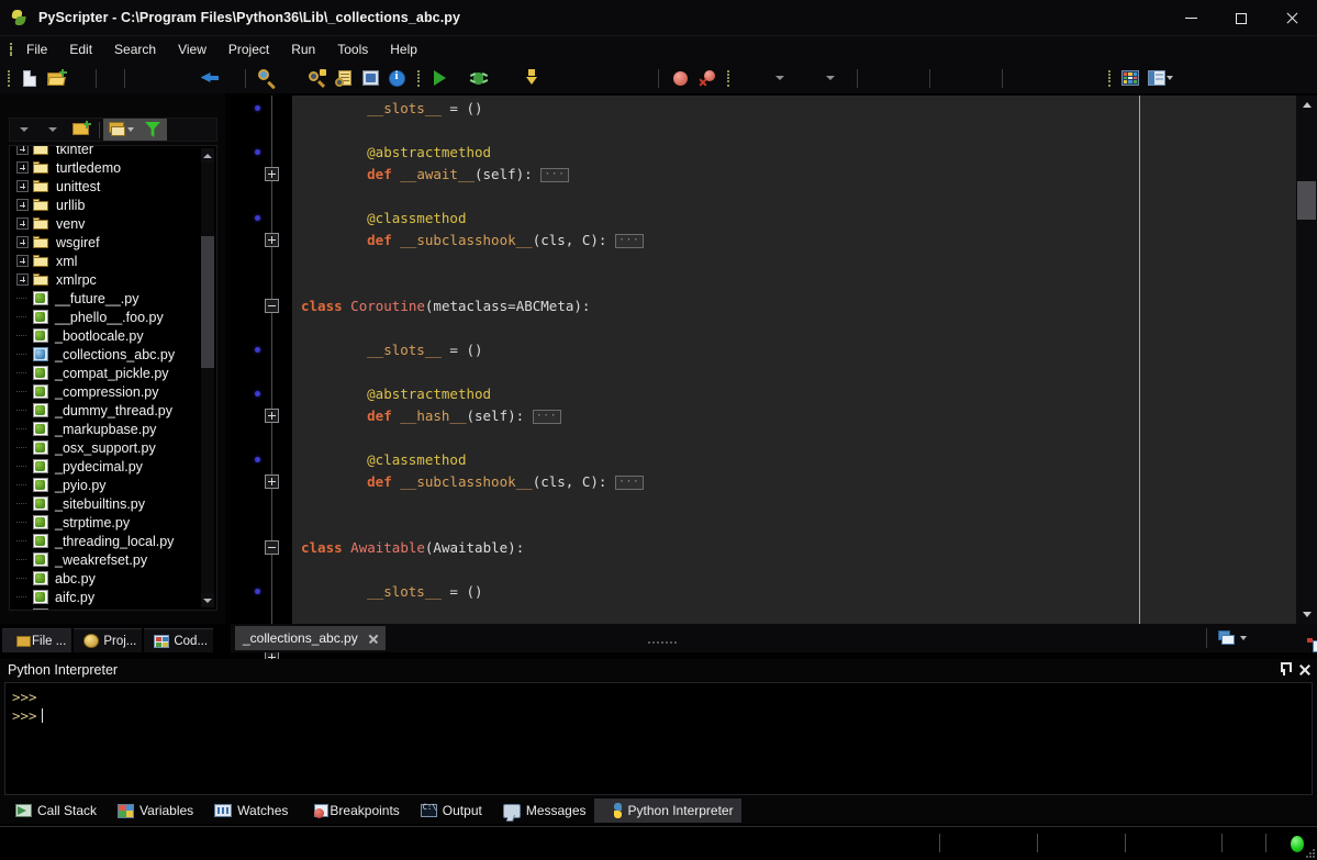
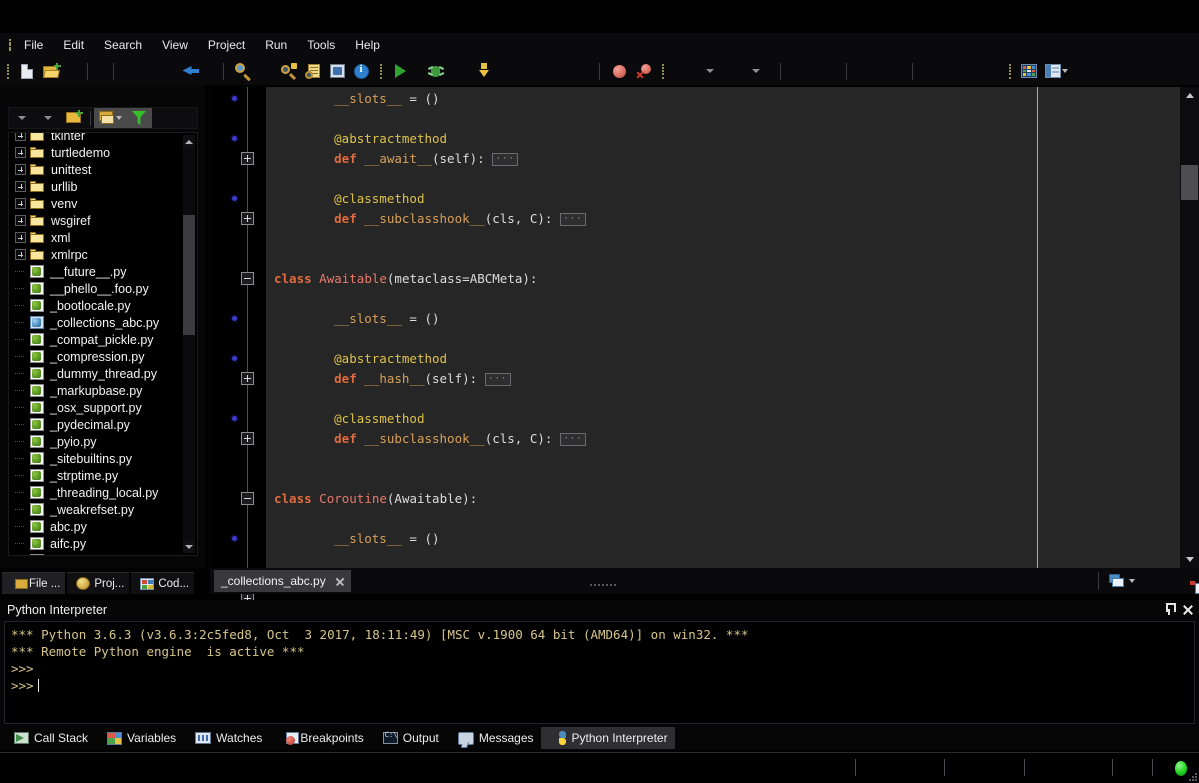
- PyScripter - C:\Program Files\Python36\Lib\_collections_abc.py
  File
  Edit
  Search
  View
  Project
  Run
  Tools
  Help
  tkinter
  turtledemo
  unittest
  urllib
  venv
  wsgiref
  xml
  xmlrpc
  __future__.py
  __phello__.foo.py
  _bootlocale.py
  _collections_abc.py
  _compat_pickle.py
  _compression.py
  _dummy_thread.py
  _markupbase.py
  _osx_support.py
  _pydecimal.py
  _pyio.py
  _sitebuiltins.py
  _strptime.py
  _threading_local.py
  _weakrefset.py
  abc.py
  aifc.py
  File ...
  Proj...
  Cod...
  __slots__ = ()
  @abstractmethod
  def __await__(self): ···
  @classmethod
  def __subclasshook__(cls, C): ···
- class Coroutine(metaclass=ABCMeta):
+ class Awaitable(metaclass=ABCMeta):
  __slots__ = ()
  @abstractmethod
  def __hash__(self): ···
  @classmethod
  def __subclasshook__(cls, C): ···
- class Awaitable(Awaitable):
+ class Coroutine(Awaitable):
  __slots__ = ()
  _collections_abc.py
  Python Interpreter
+ *** Python 3.6.3 (v3.6.3:2c5fed8, Oct 3 2017, 18:11:49) [MSC v.1900 64 bit (AMD64)] on win32. ***
+ *** Remote Python engine is active ***
  >>>
  >>>
  Call Stack
  Variables
  Watches
  Breakpoints
  Output
  Messages
  Python Interpreter
